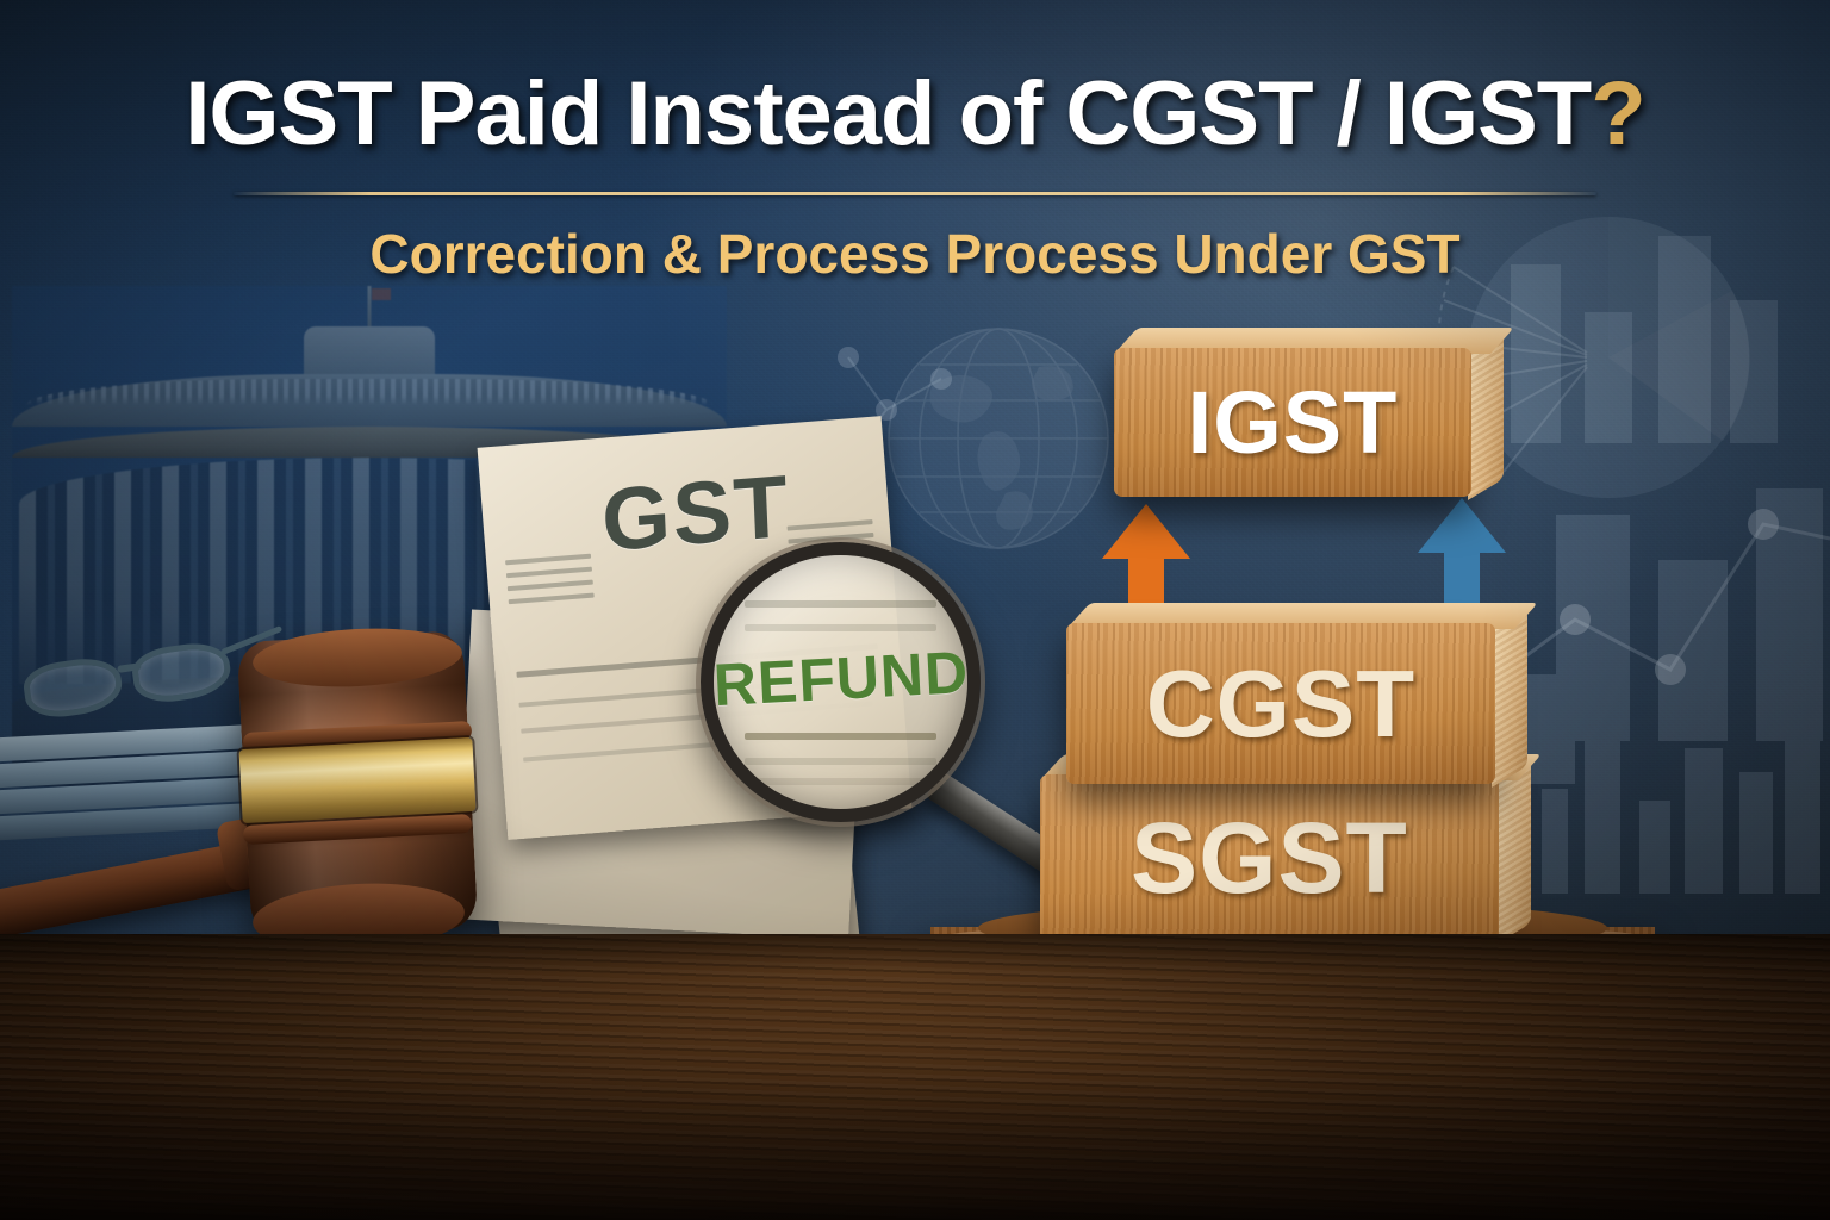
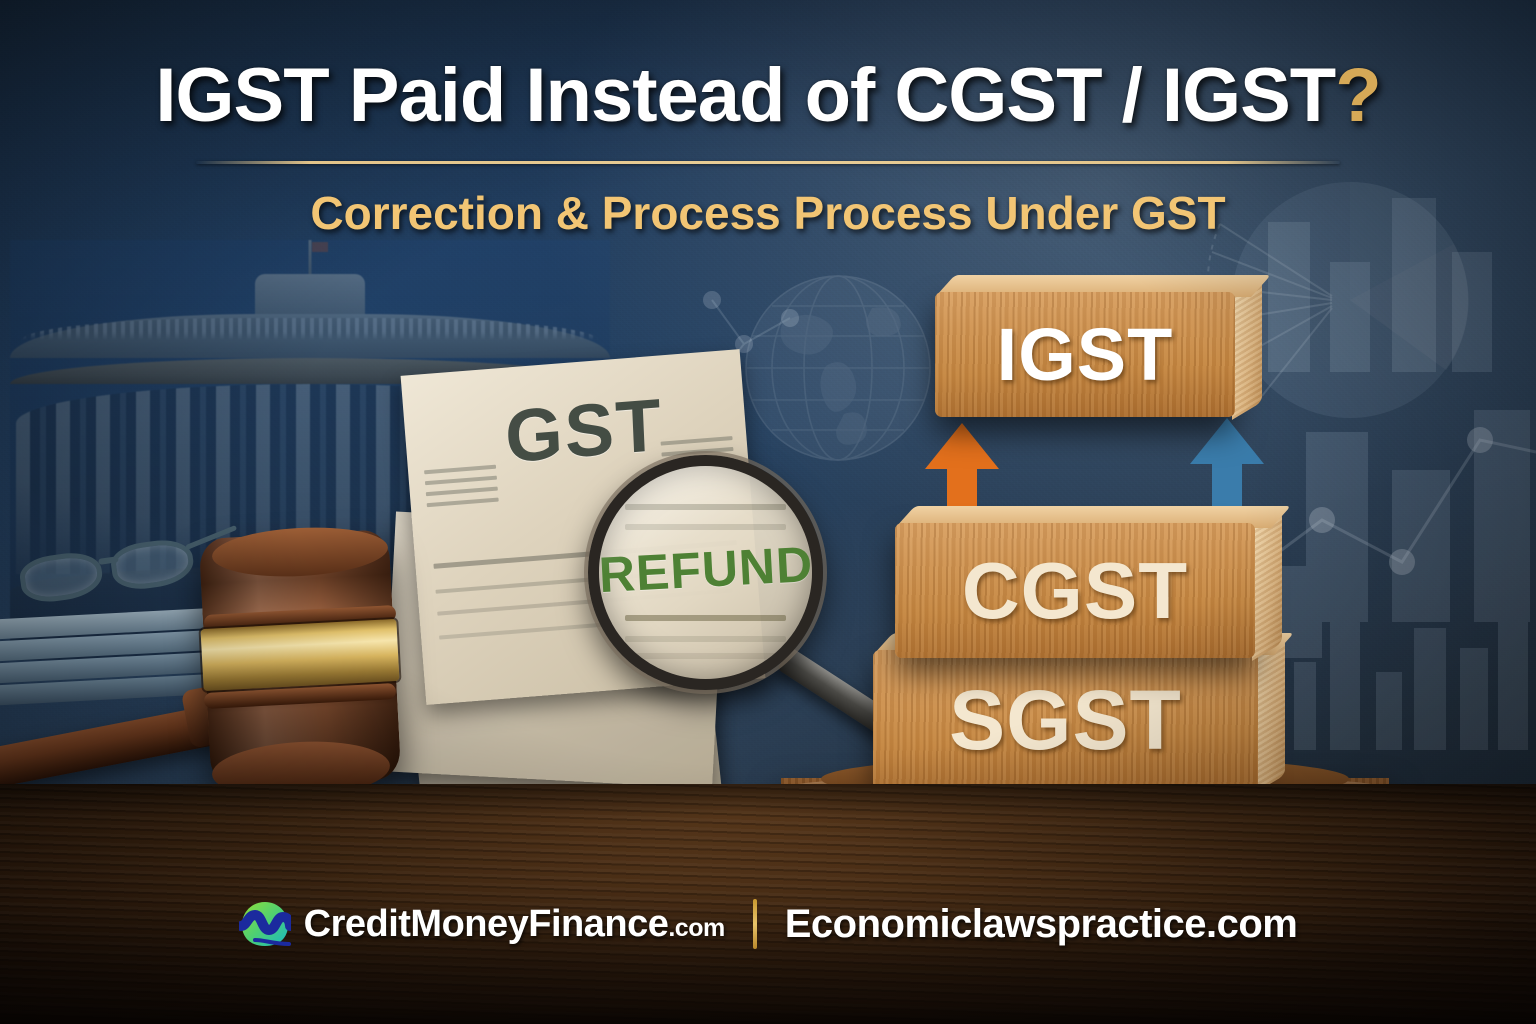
  IGST Paid Instead of CGST / IGST?
  Correction & Process Process Under GST
+ CreditMoneyFinance.com
+ Economiclawspractice.com
